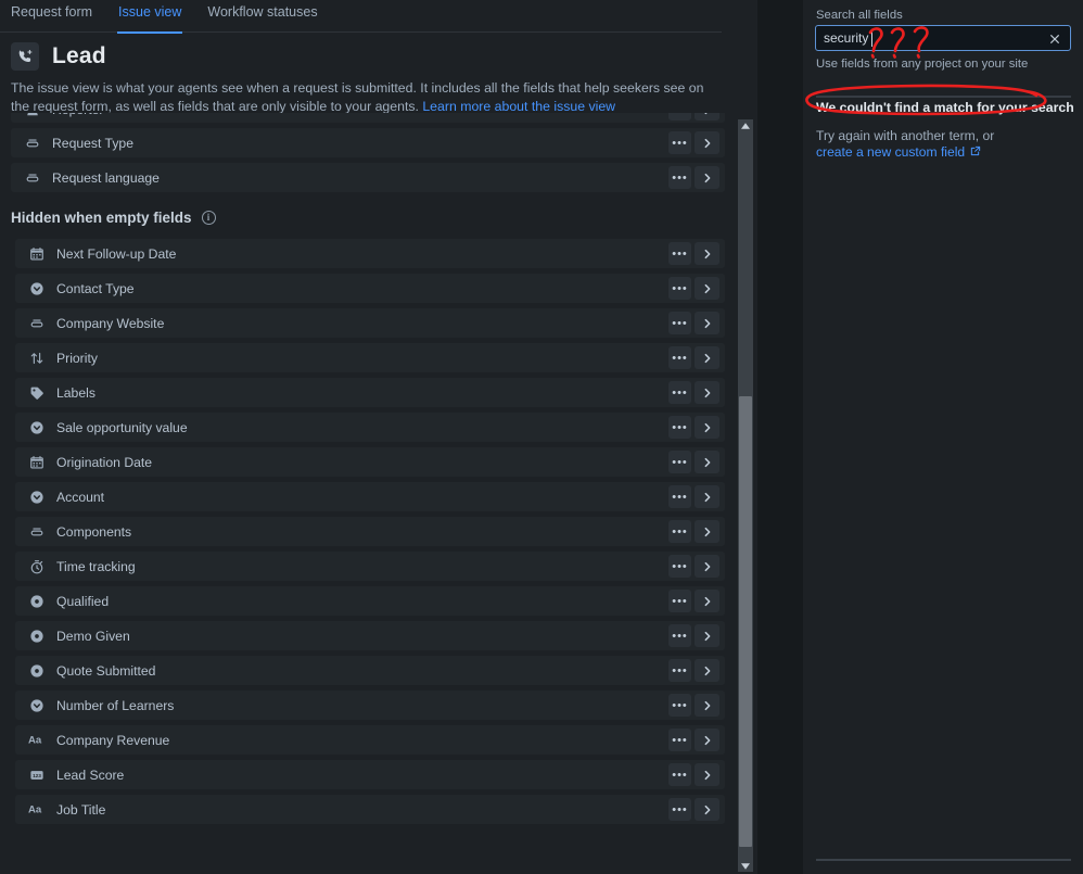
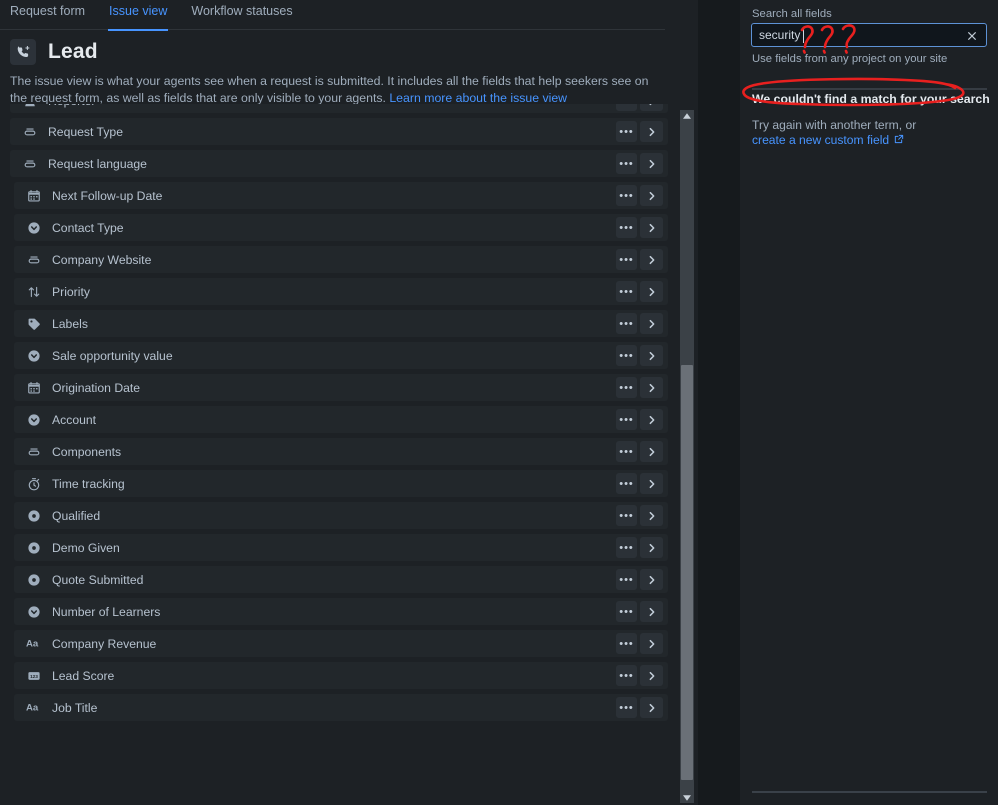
  Request form
  Issue view
  Workflow statuses
  Lead
  The issue view is what your agents see when a request is submitted. It includes all the fields that help seekers see on the request form, as well as fields that are only visible to your agents. Learn more about the issue view
  Request Type
  •••
  Request language
  •••
- Hidden when empty fields
- i
  Next Follow-up Date
  •••
  Contact Type
  •••
  Company Website
  •••
  Priority
  •••
  Labels
  •••
  Sale opportunity value
  •••
  Origination Date
  •••
  Account
  •••
  Components
  •••
  Time tracking
  •••
  Qualified
  •••
  Demo Given
  •••
  Quote Submitted
  •••
  Number of Learners
  •••
  Aa
  Company Revenue
  •••
  Lead Score
  •••
  Aa
  Job Title
  •••
  Search all fields
  security
  Use fields from any project on your site
  We couldn't find a match for yourearch
  Try again with another term, or
  create a new custom field
